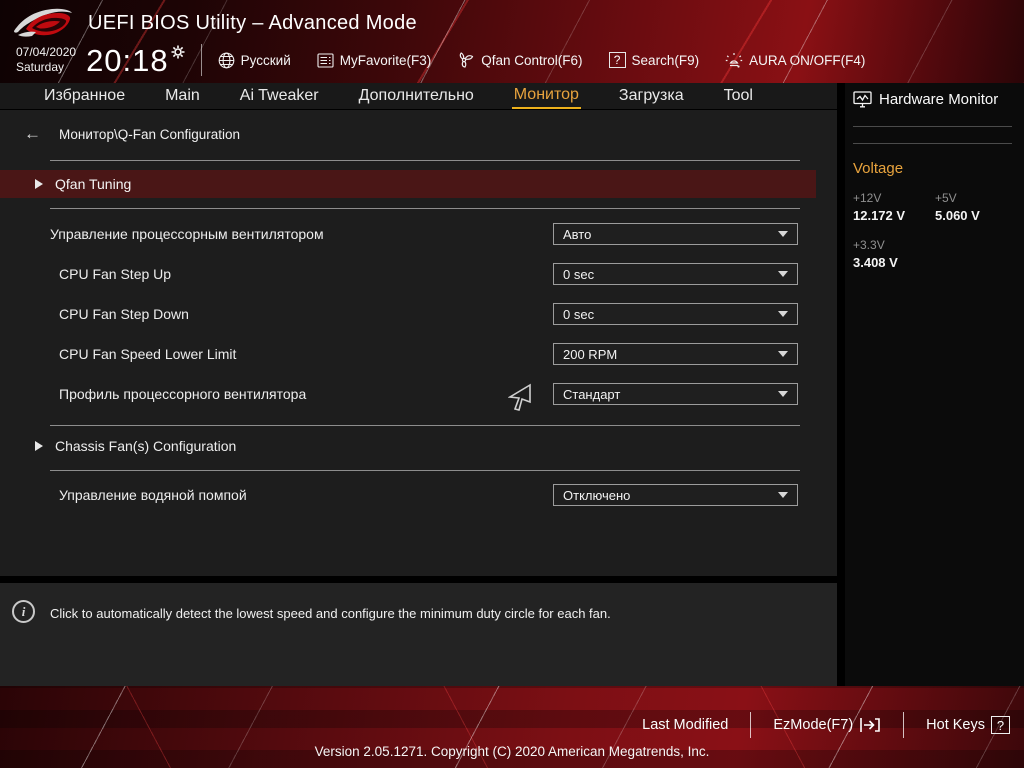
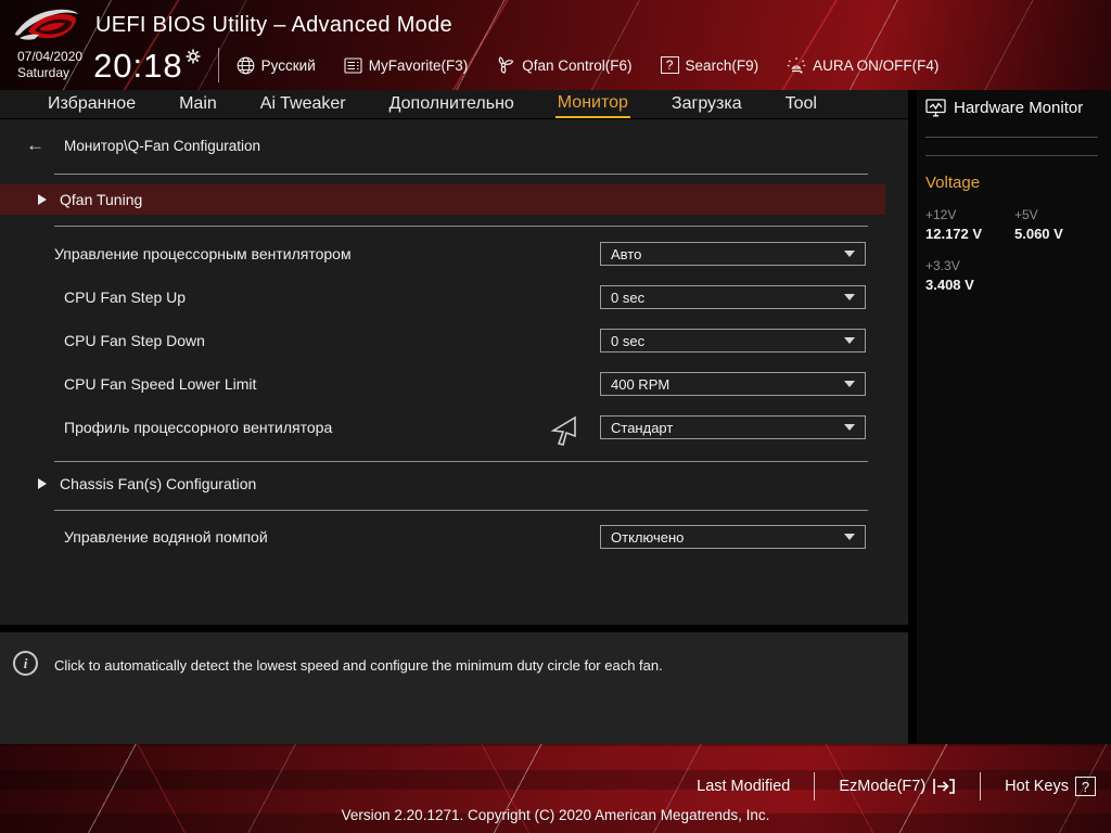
  UEFI BIOS Utility – Advanced Mode
  07/04/2020
  Saturday
  20:18
  Русский
  MyFavorite(F3)
  Qfan Control(F6)
  ?
  Search(F9)
  AURA ON/OFF(F4)
  Избранное
  Main
  Ai Tweaker
  Дополнительно
  Монитор
  Загрузка
  Tool
  ←
  Монитор\Q-Fan Configuration
  Qfan Tuning
  Управление процессорным вентилятором
  Авто
  CPU Fan Step Up
  0 sec
  CPU Fan Step Down
  0 sec
  CPU Fan Speed Lower Limit
- 200 RPM
+ 400 RPM
  Профиль процессорного вентилятора
  Стандарт
  Chassis Fan(s) Configuration
  Управление водяной помпой
  Отключено
  i
  Click to automatically detect the lowest speed and configure the minimum duty circle for each fan.
  Hardware Monitor
  Voltage
  +12V
  12.172 V
  +5V
  5.060 V
  +3.3V
  3.408 V
  Last Modified
  EzMode(F7)
  Hot Keys
  ?
- Version 2.05.1271. Copyright (C) 2020 American Megatrends, Inc.
+ Version 2.20.1271. Copyright (C) 2020 American Megatrends, Inc.
